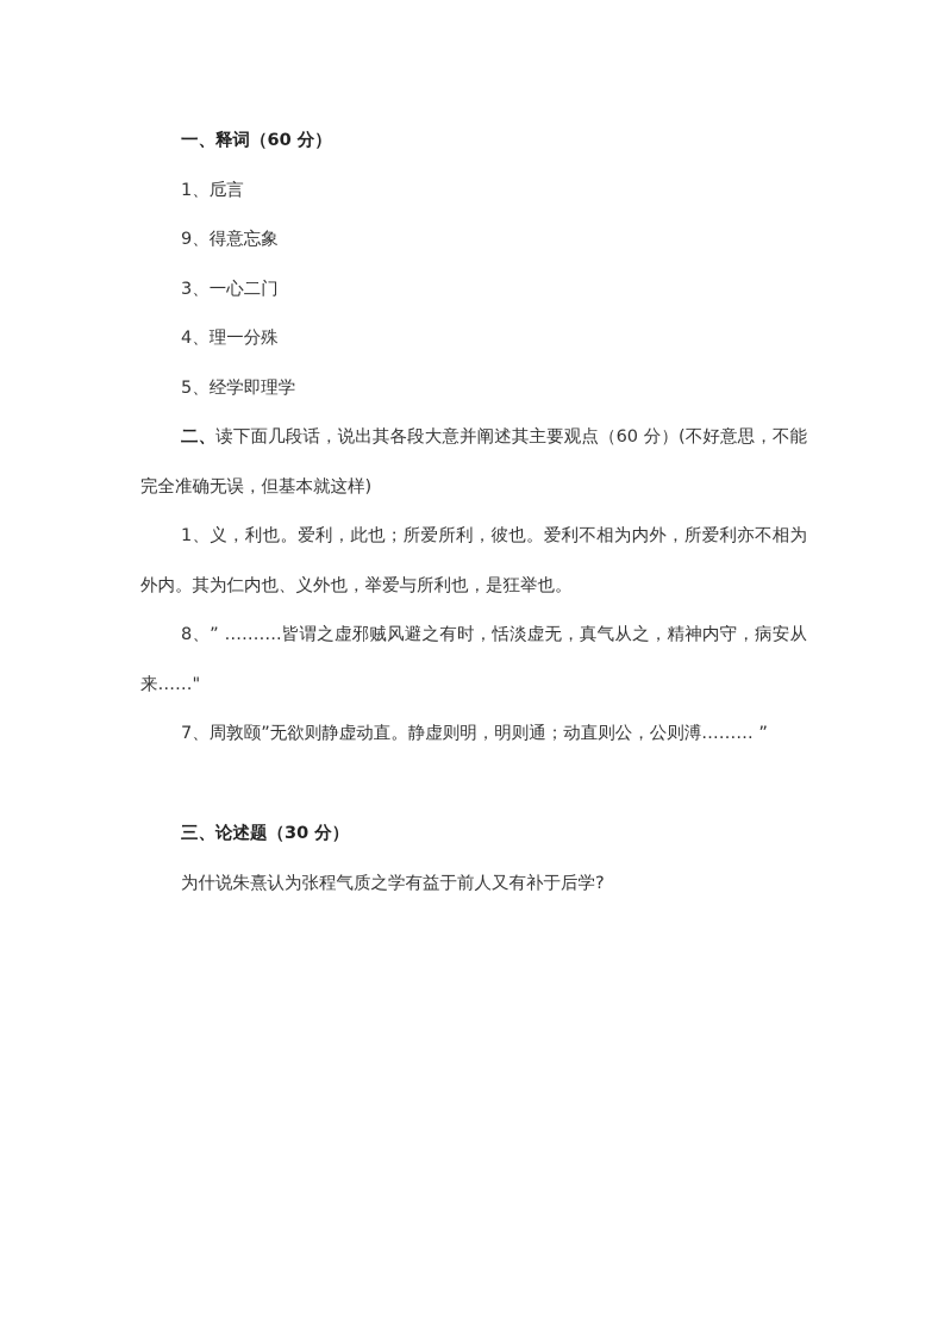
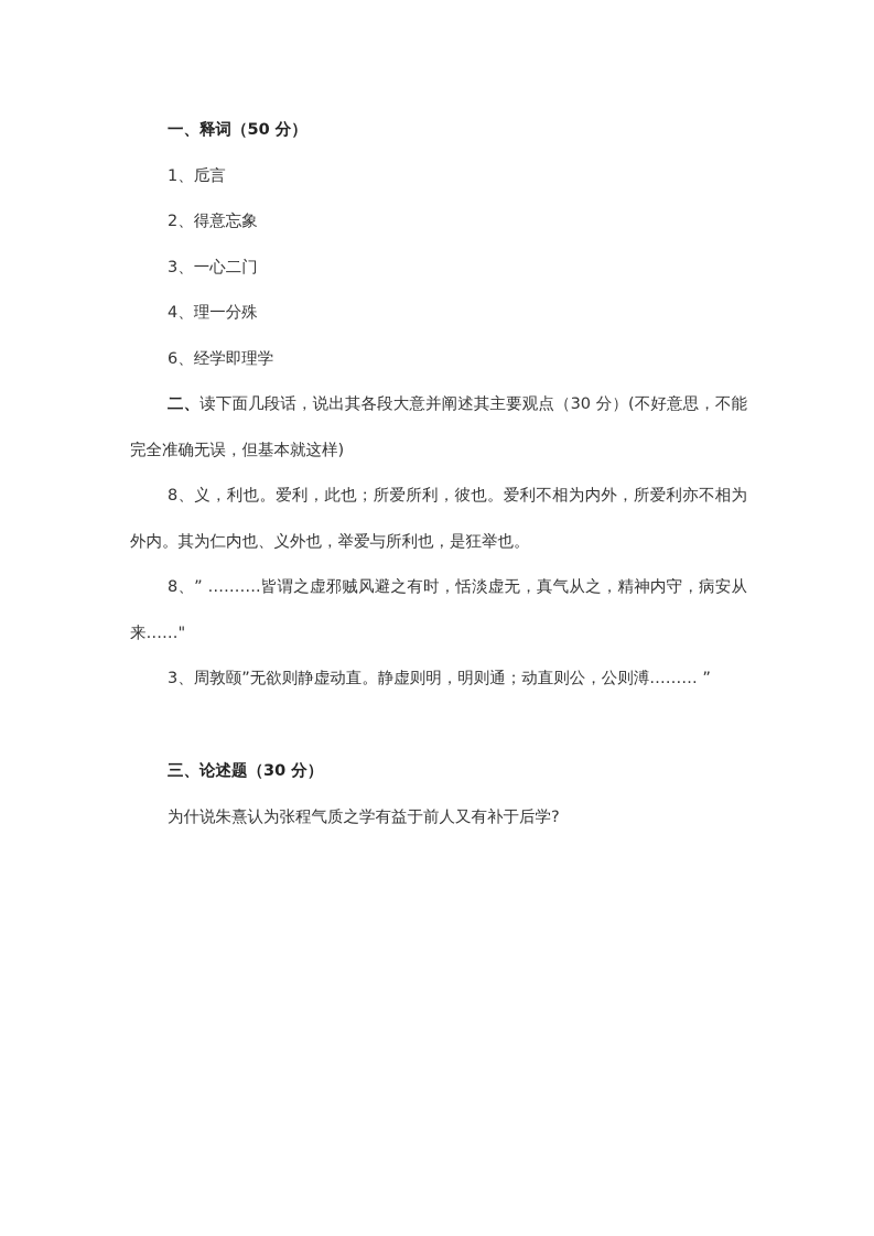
- 一、释词（60 分）
+ 一、释词（50 分）
  1、卮言
- 9、得意忘象
+ 2、得意忘象
  3、一心二门
  4、理一分殊
- 5、经学即理学
+ 6、经学即理学
- 二、读下面几段话，说出其各段大意并阐述其主要观点（60 分）(不好意思，不能完全准确无误，但基本就这样)
+ 二、读下面几段话，说出其各段大意并阐述其主要观点（30 分）(不好意思，不能完全准确无误，但基本就这样)
- 1、义，利也。爱利，此也；所爱所利，彼也。爱利不相为内外，所爱利亦不相为外内。其为仁内也、义外也，举爱与所利也，是狂举也。
+ 8、义，利也。爱利，此也；所爱所利，彼也。爱利不相为内外，所爱利亦不相为外内。其为仁内也、义外也，举爱与所利也，是狂举也。
  8、” ……….皆谓之虚邪贼风避之有时，恬淡虚无，真气从之，精神内守，病安从来……"
- 7、周敦颐”无欲则静虚动直。静虚则明，明则通；动直则公，公则溥……… ”
+ 3、周敦颐”无欲则静虚动直。静虚则明，明则通；动直则公，公则溥……… ”
  三、论述题（30 分）
  为什说朱熹认为张程气质之学有益于前人又有补于后学?
